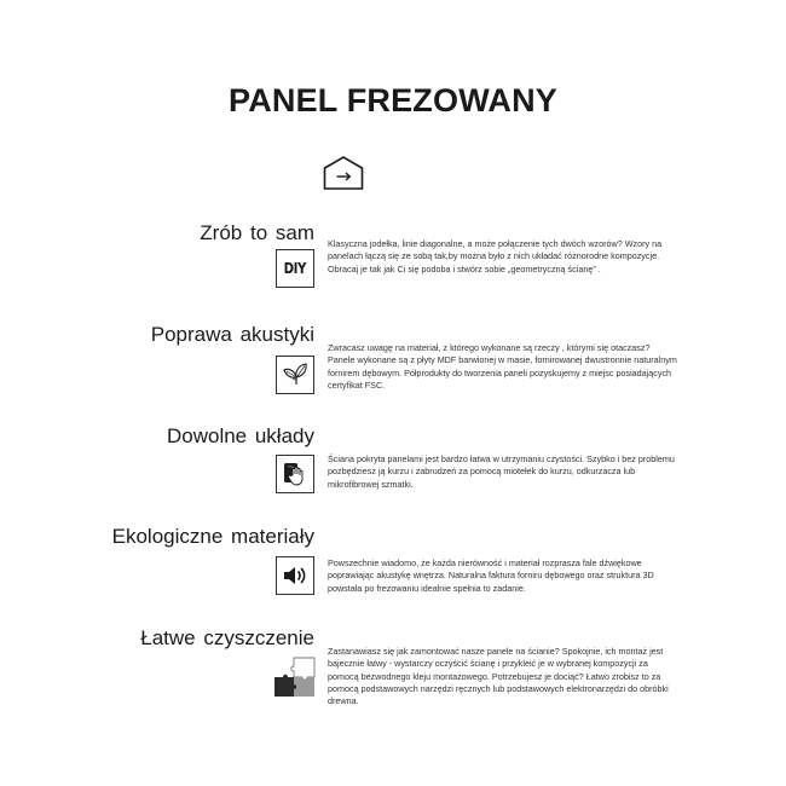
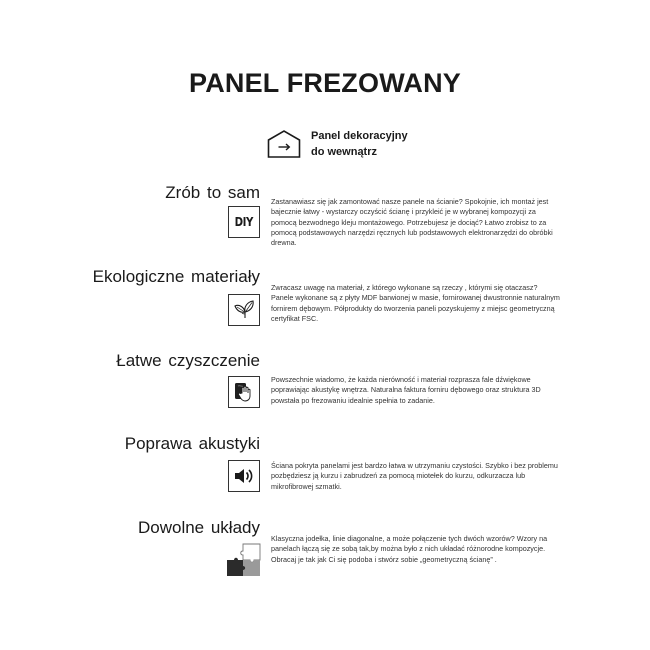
  PANEL FREZOWANY
+ Panel dekoracyjny
+ do wewnątrz
  Zrób to sam
  DIY
- Klasyczna jodełka, linie diagonalne, a może połączenie tych dwóch wzorów? Wzory na panelach łączą się ze sobą tak,by można było z nich układać różnorodne kompozycje. Obracaj je tak jak Ci się podoba i stwórz sobie „geometryczną ścianę” .
+ Zastanawiasz się jak zamontować nasze panele na ścianie? Spokojnie, ich montaż jest bajecznie łatwy - wystarczy oczyścić ścianę i przykleić je w wybranej kompozycji za pomocą bezwodnego kleju montażowego. Potrzebujesz je dociąć? Łatwo zrobisz to za pomocą podstawowych narzędzi ręcznych lub podstawowych elektronarzędzi do obróbki drewna.
- Poprawa akustyki
+ Ekologiczne materiały
- Zwracasz uwagę na materiał, z którego wykonane są rzeczy , którymi się otaczasz? Panele wykonane są z płyty MDF barwionej w masie, fornirowanej dwustronnie naturalnym fornirem dębowym. Półprodukty do tworzenia paneli pozyskujemy z miejsc posiadających certyfikat FSC.
+ Zwracasz uwagę na materiał, z którego wykonane są rzeczy , którymi się otaczasz? Panele wykonane są z płyty MDF barwionej w masie, fornirowanej dwustronnie naturalnym fornirem dębowym. Półprodukty do tworzenia paneli pozyskujemy z miejsc geometryczną certyfikat FSC.
- Dowolne układy
+ Łatwe czyszczenie
- Ściana pokryta panelami jest bardzo łatwa w utrzymaniu czystości. Szybko i bez problemu pozbędziesz ją kurzu i zabrudzeń za pomocą miotełek do kurzu, odkurzacza lub mikrofibrowej szmatki.
+ Powszechnie wiadomo, że każda nierówność i materiał rozprasza fale dźwiękowe poprawiając akustykę wnętrza. Naturalna faktura forniru dębowego oraz struktura 3D powstała po frezowaniu idealnie spełnia to zadanie.
- Ekologiczne materiały
+ Poprawa akustyki
- Powszechnie wiadomo, że każda nierówność i materiał rozprasza fale dźwiękowe poprawiając akustykę wnętrza. Naturalna faktura forniru dębowego oraz struktura 3D powstała po frezowaniu idealnie spełnia to zadanie.
+ Ściana pokryta panelami jest bardzo łatwa w utrzymaniu czystości. Szybko i bez problemu pozbędziesz ją kurzu i zabrudzeń za pomocą miotełek do kurzu, odkurzacza lub mikrofibrowej szmatki.
- Łatwe czyszczenie
+ Dowolne układy
- Zastanawiasz się jak zamontować nasze panele na ścianie? Spokojnie, ich montaż jest bajecznie łatwy - wystarczy oczyścić ścianę i przykleić je w wybranej kompozycji za pomocą bezwodnego kleju montażowego. Potrzebujesz je dociąć? Łatwo zrobisz to za pomocą podstawowych narzędzi ręcznych lub podstawowych elektronarzędzi do obróbki drewna.
+ Klasyczna jodełka, linie diagonalne, a może połączenie tych dwóch wzorów? Wzory na panelach łączą się ze sobą tak,by można było z nich układać różnorodne kompozycje. Obracaj je tak jak Ci się podoba i stwórz sobie „geometryczną ścianę” .
